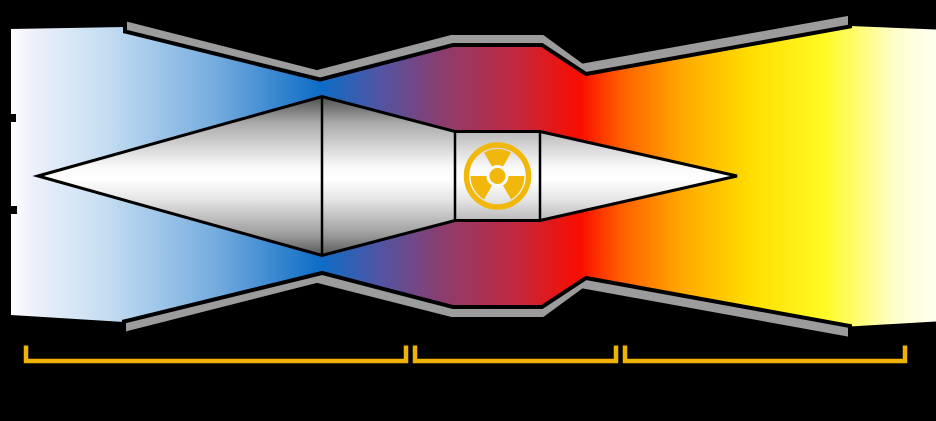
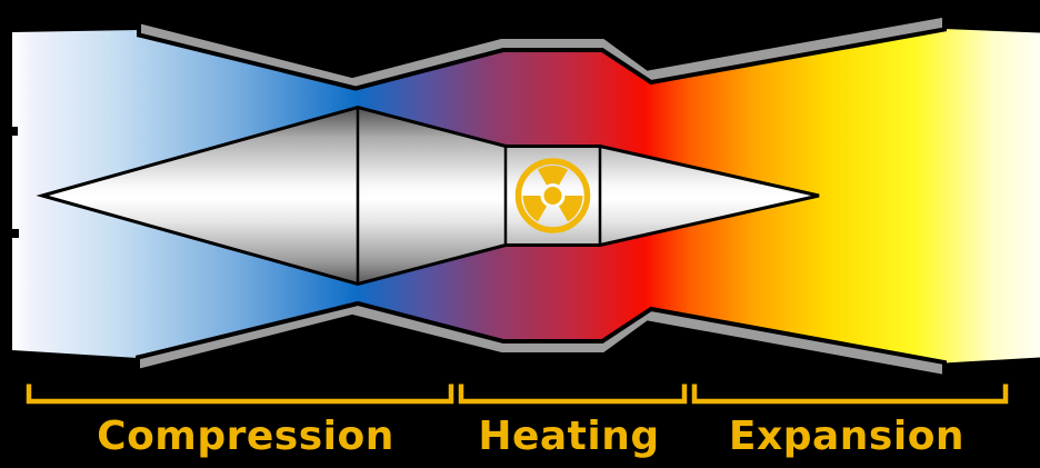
+ Compression
+ Heating
+ Expansion
